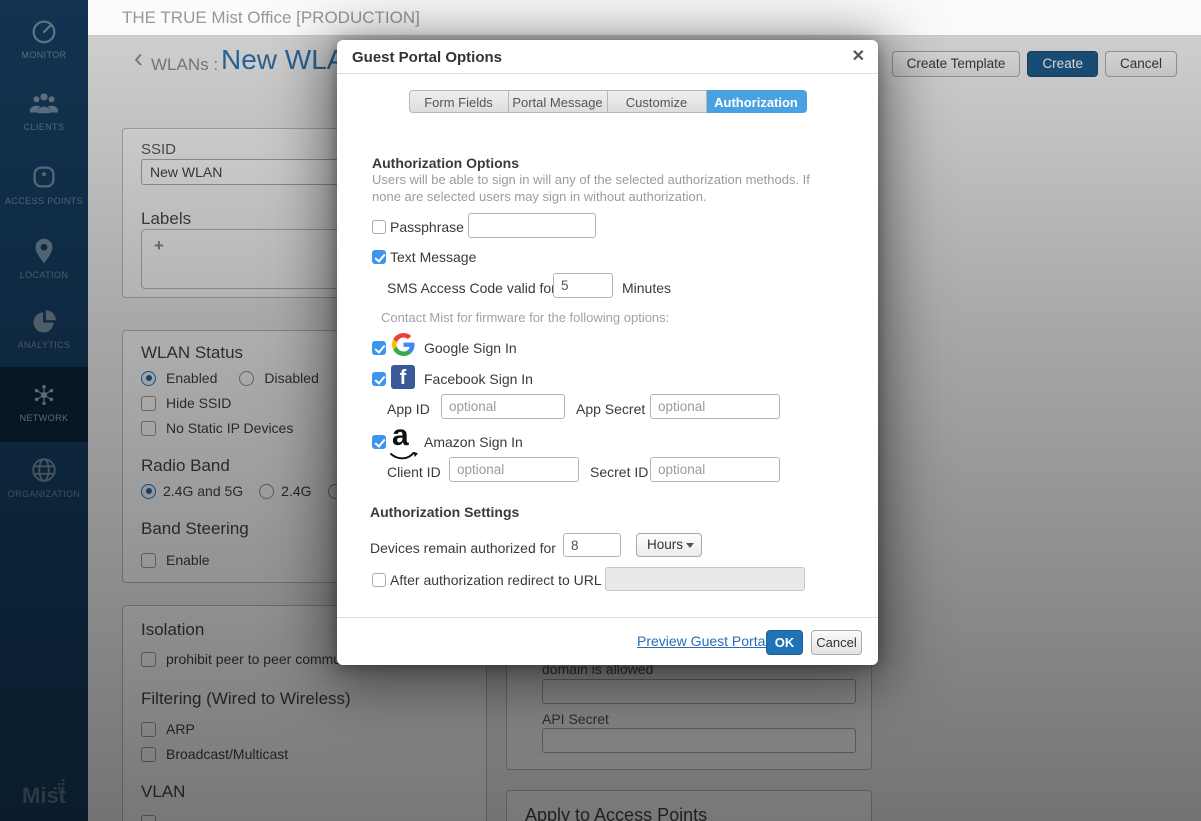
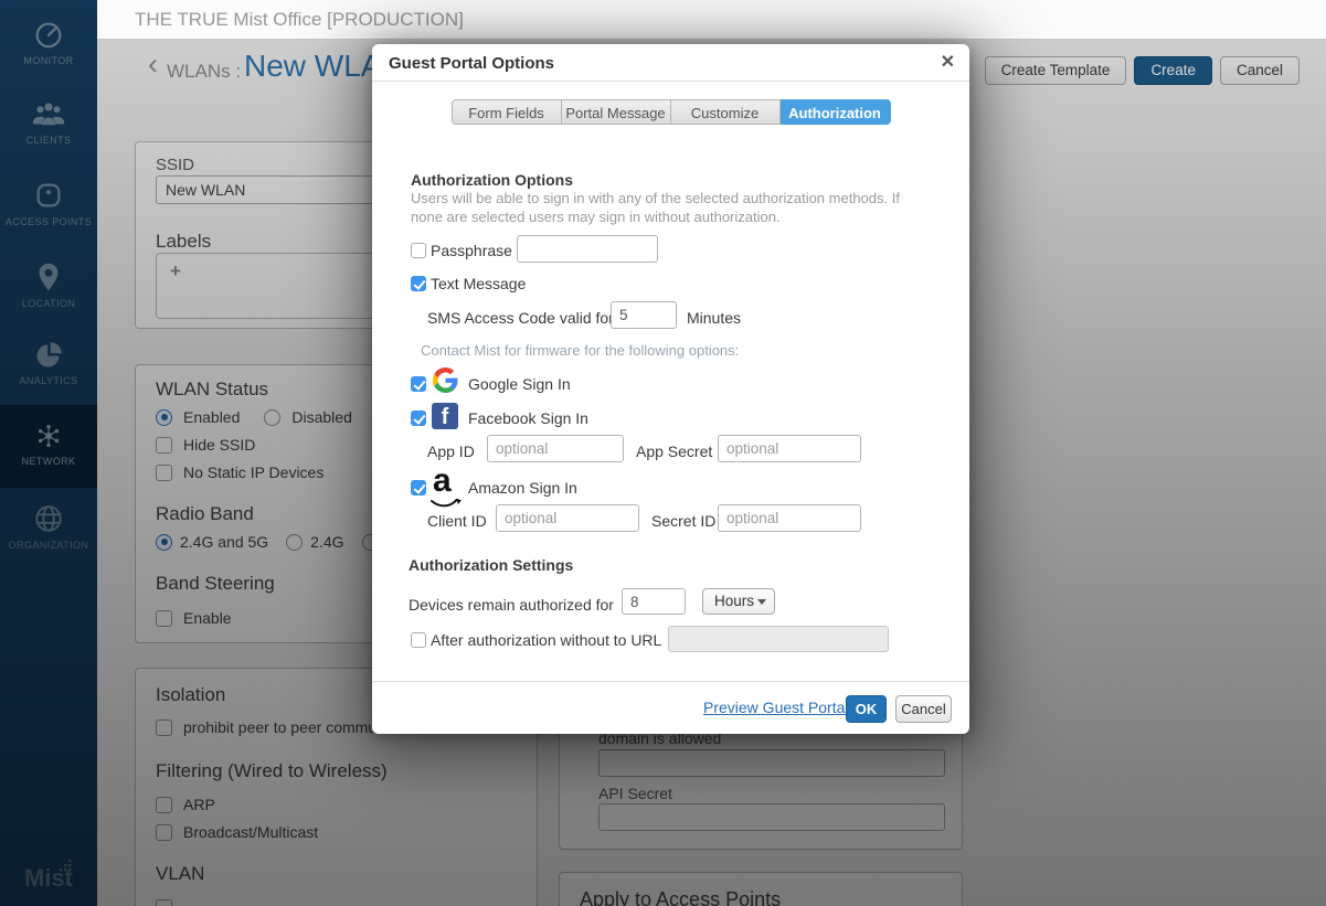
  THE TRUE Mist Office [PRODUCTION]
  Guest Portal Options
  ✕
  Form Fields Portal Message Customize Authorization
  Authorization Options
- Users will be able to sign in will any of the selected authorization methods. If none are selected users may sign in without authorization.
+ Users will be able to sign in with any of the selected authorization methods. If none are selected users may sign in without authorization.
  Passphrase
  Text Message
  SMS Access Code valid fo
  5
  Minutes
  Contact Mist for firmware for the following options:
  Google Sign In
  f
  Facebook Sign In
  App ID
  optional
  App Secret
  optional
  a
  Amazon Sign In
  Client ID
  optional
  Secret ID
  optional
  Authorization Settings
  Devices remain authorized for
  8
  Hours
- After authorization redirect to URL
+ After authorization without to URL
  Preview Guest Porta
  OK
  Cancel
